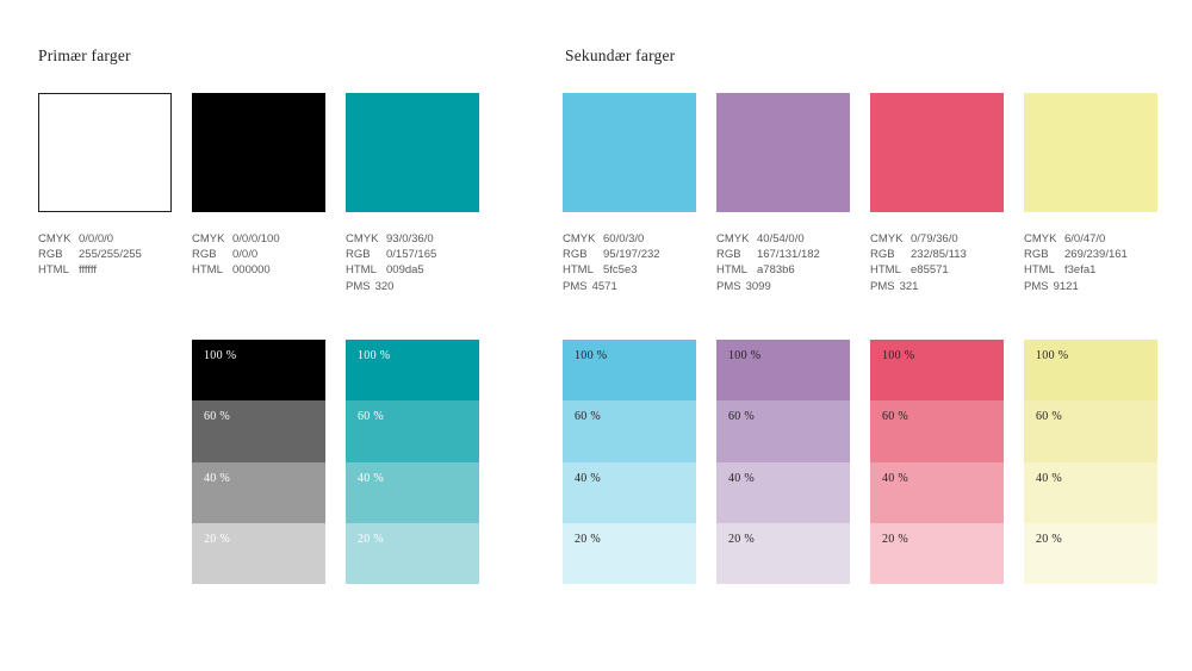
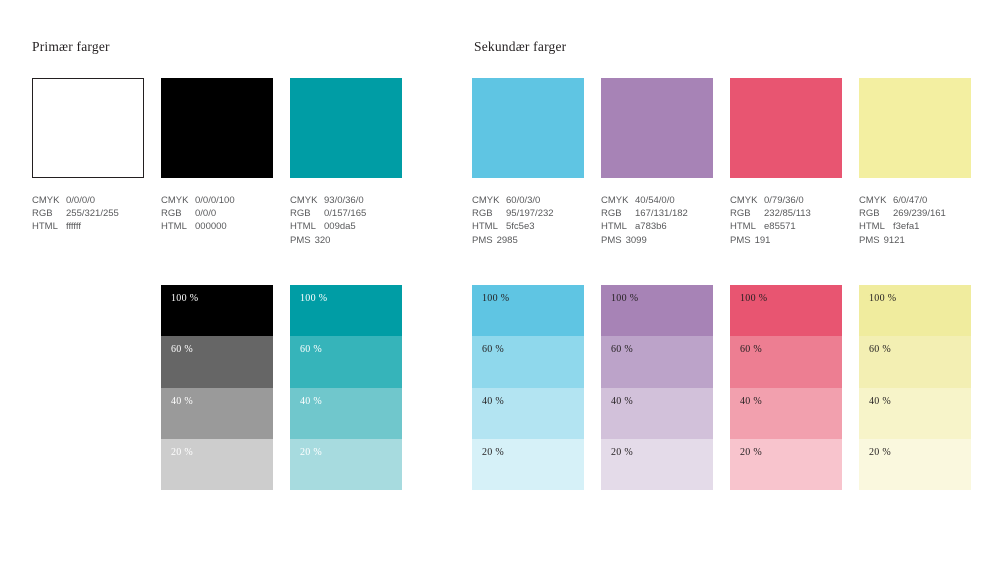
  Primær farger
  Sekundær farger
  CMYK 0/0/0/0
- RGB 255/255/255
+ RGB 255/321/255
  HTML ffffff
  CMYK 0/0/0/100
  RGB 0/0/0
  HTML 000000
  100 %
  60 %
  40 %
  20 %
  CMYK 93/0/36/0
  RGB 0/157/165
  HTML 009da5
  PMS 320
  100 %
  60 %
  40 %
  20 %
  CMYK 60/0/3/0
  RGB 95/197/232
  HTML 5fc5e3
- PMS 4571
+ PMS 2985
  100 %
  60 %
  40 %
  20 %
  CMYK 40/54/0/0
  RGB 167/131/182
  HTML a783b6
  PMS 3099
  100 %
  60 %
  40 %
  20 %
  CMYK 0/79/36/0
  RGB 232/85/113
  HTML e85571
- PMS 321
+ PMS 191
  100 %
  60 %
  40 %
  20 %
  CMYK 6/0/47/0
  RGB 269/239/161
  HTML f3efa1
  PMS 9121
  100 %
  60 %
  40 %
  20 %
